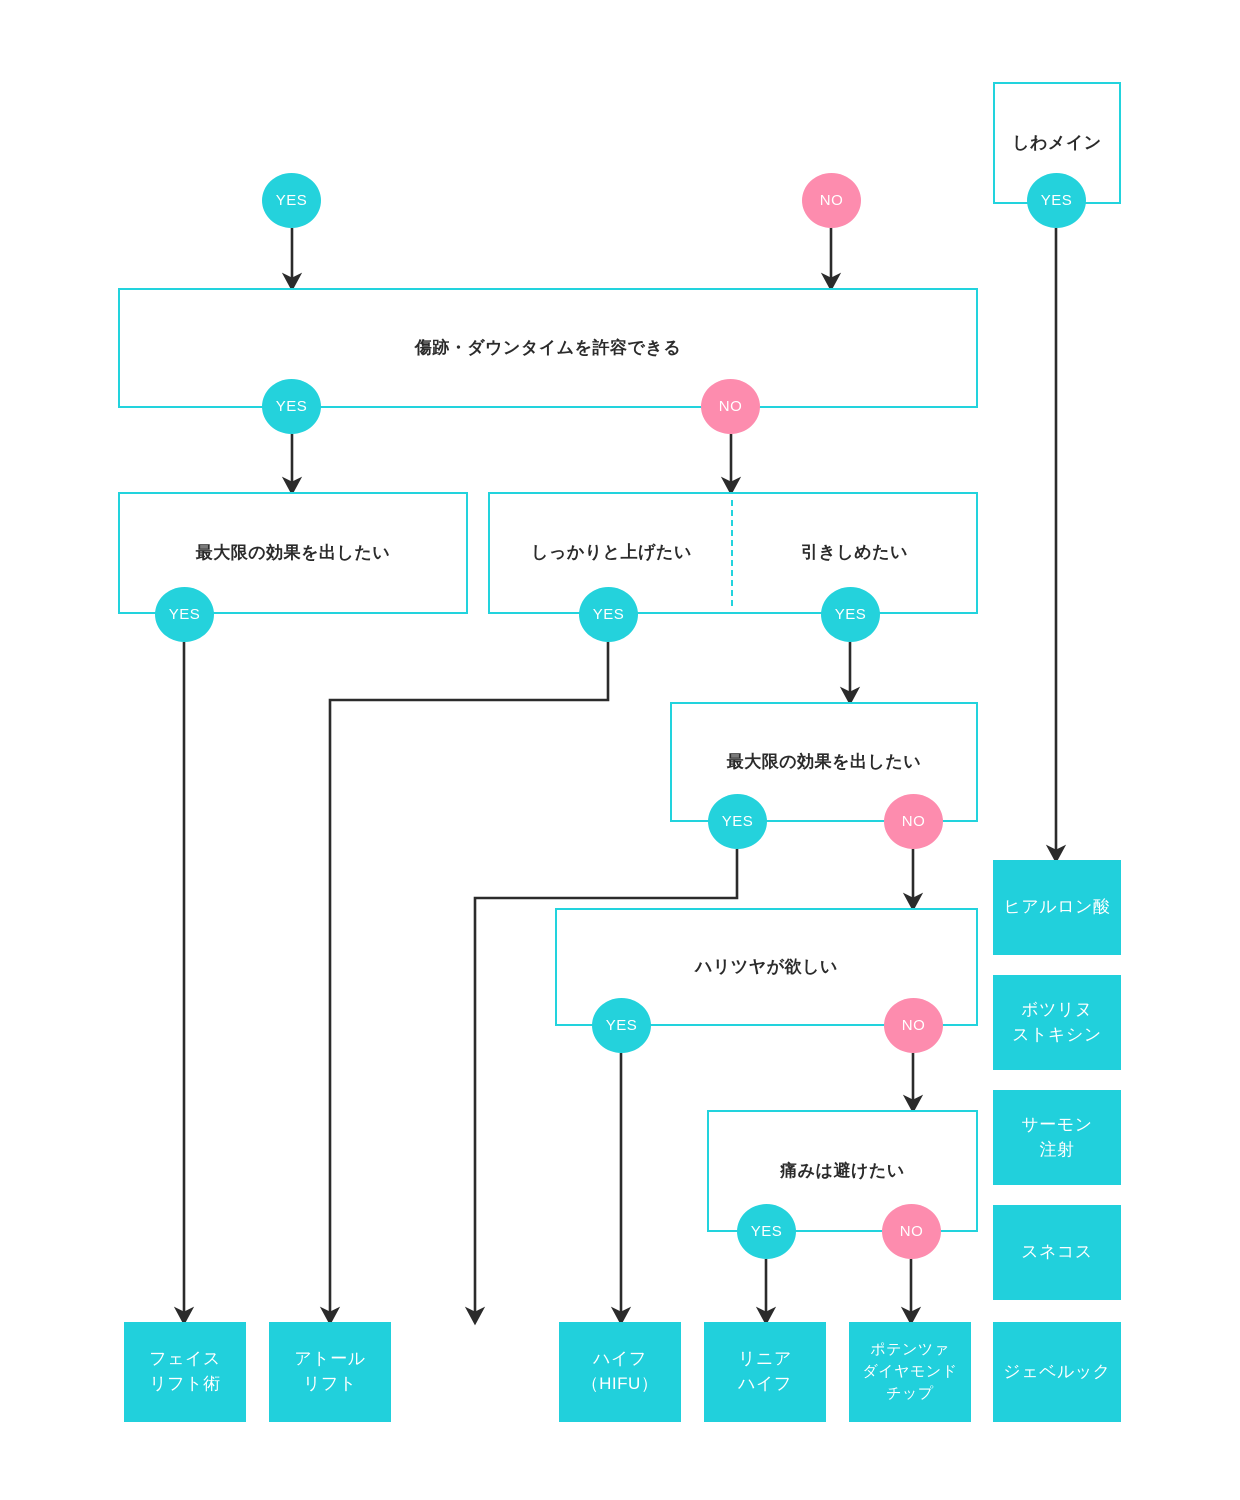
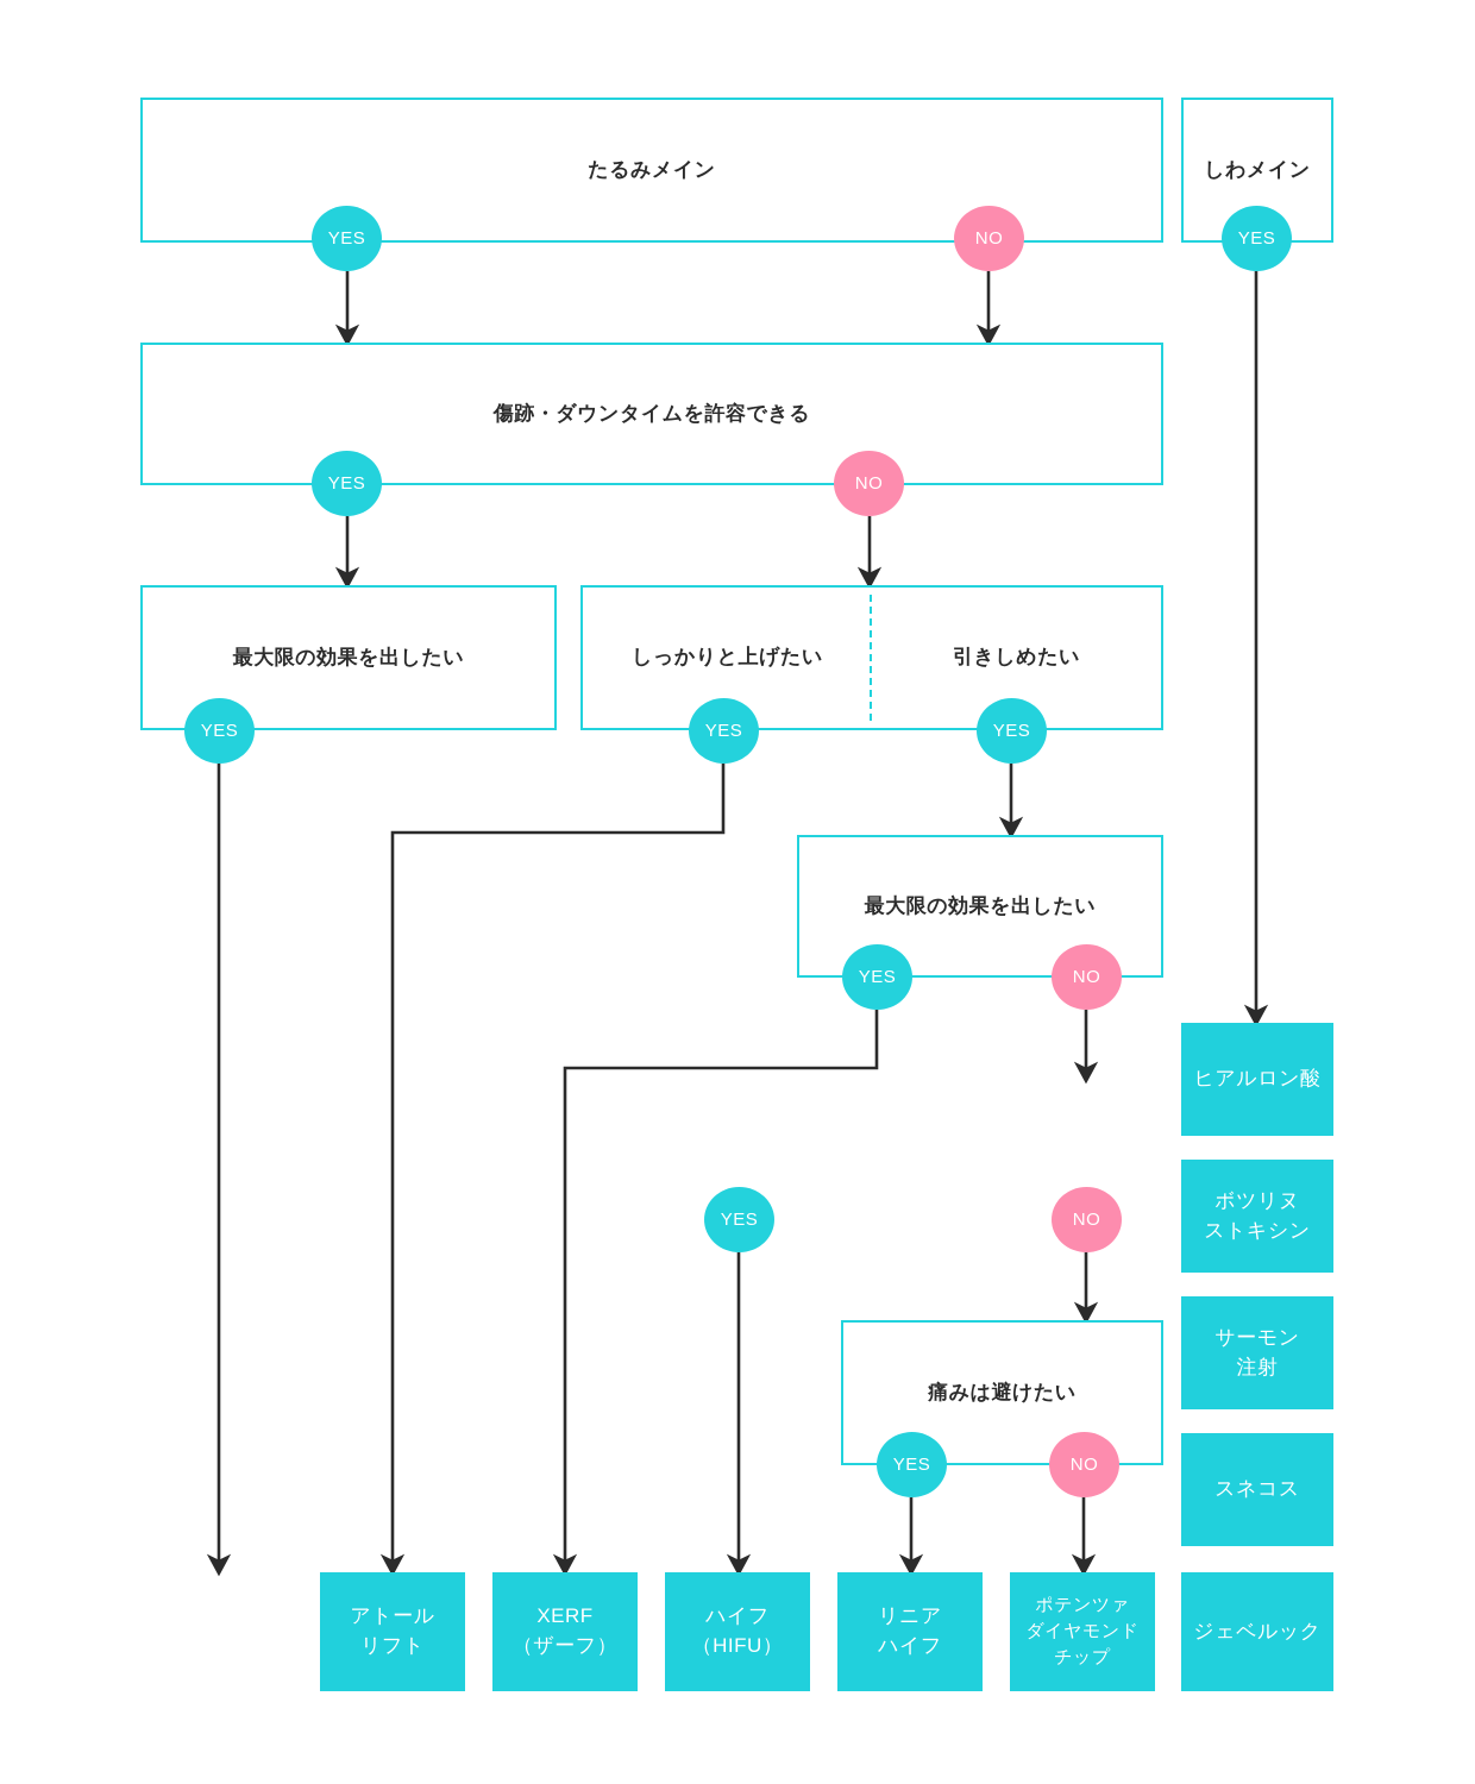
+ たるみメイン
  YES
  NO
  しわメイン
  YES
  傷跡・ダウンタイムを許容できる
  YES
  NO
  最大限の効果を出したい
  YES
  しっかりと上げたい
  引きしめたい
  YES
  YES
  最大限の効果を出したい
  YES
  NO
- ハリツヤが欲しい
  YES
  NO
  痛みは避けたい
  YES
  NO
  ヒアルロン酸
  ボツリヌ
  ストキシン
  サーモン
  注射
  スネコス
- フェイス
- リフト術
  アトール
  リフト
+ XERF
+ （ザーフ）
  ハイフ
  （HIFU）
  リニア
  ハイフ
  ポテンツァ
  ダイヤモンド
  チップ
  ジェベルック
